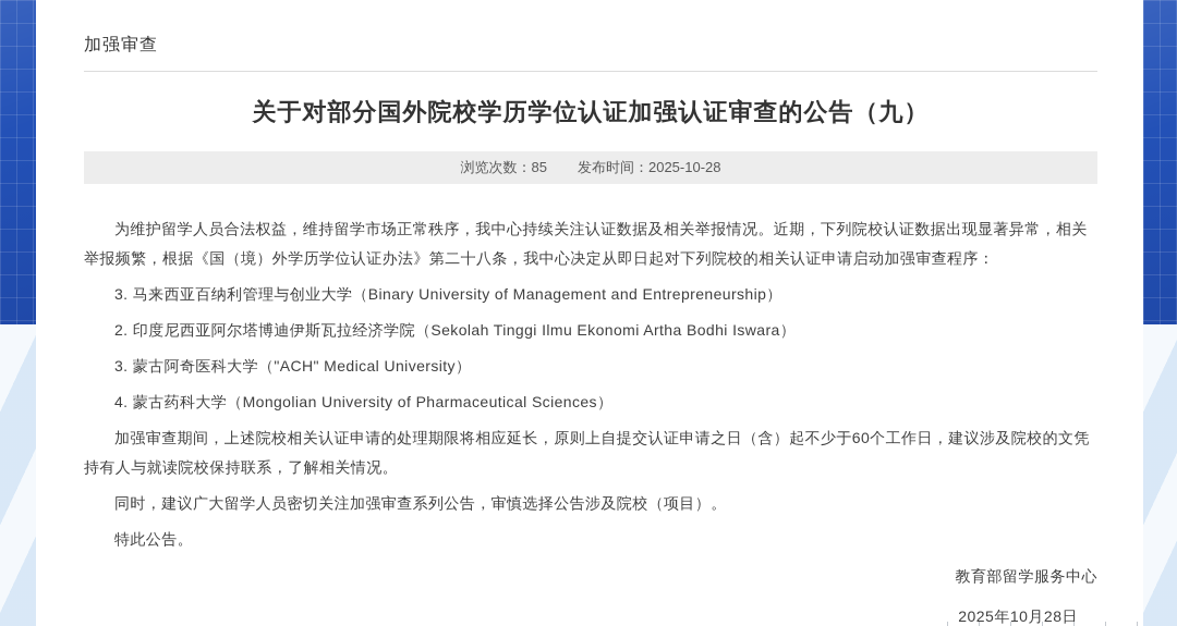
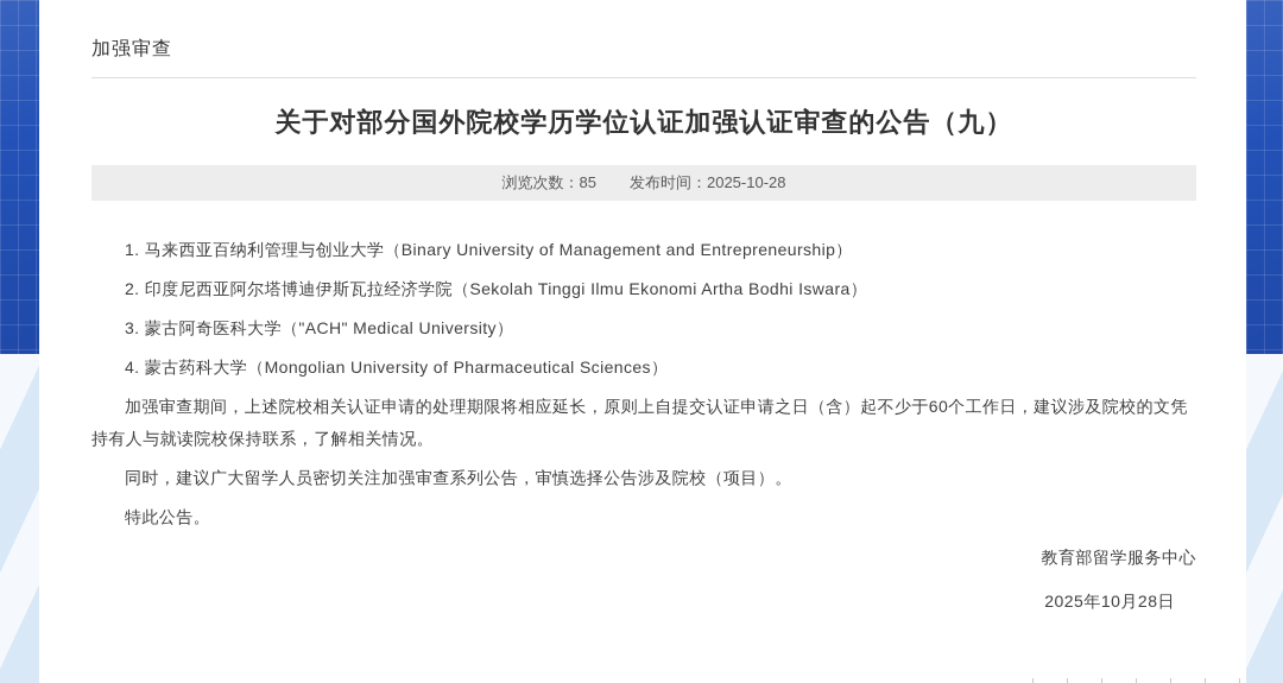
  加强审查
  关于对部分国外院校学历学位认证加强认证审查的公告（九）
  浏览次数：85
  发布时间：2025-10-28
- 为维护留学人员合法权益，维持留学市场正常秩序，我中心持续关注认证数据及相关举报情况。近期，下列院校认证数据出现显著异常，相关举报频繁，根据《国（境）外学历学位认证办法》第二十八条，我中心决定从即日起对下列院校的相关认证申请启动加强审查程序：
- 3. 马来西亚百纳利管理与创业大学（Binary University of Management and Entrepreneurship）
+ 1. 马来西亚百纳利管理与创业大学（Binary University of Management and Entrepreneurship）
  2. 印度尼西亚阿尔塔博迪伊斯瓦拉经济学院（Sekolah Tinggi Ilmu Ekonomi Artha Bodhi Iswara）
  3. 蒙古阿奇医科大学（"ACH" Medical University）
  4. 蒙古药科大学（Mongolian University of Pharmaceutical Sciences）
  加强审查期间，上述院校相关认证申请的处理期限将相应延长，原则上自提交认证申请之日（含）起不少于60个工作日，建议涉及院校的文凭持有人与就读院校保持联系，了解相关情况。
  同时，建议广大留学人员密切关注加强审查系列公告，审慎选择公告涉及院校（项目）。
  特此公告。
  教育部留学服务中心
  2025年10月28日
